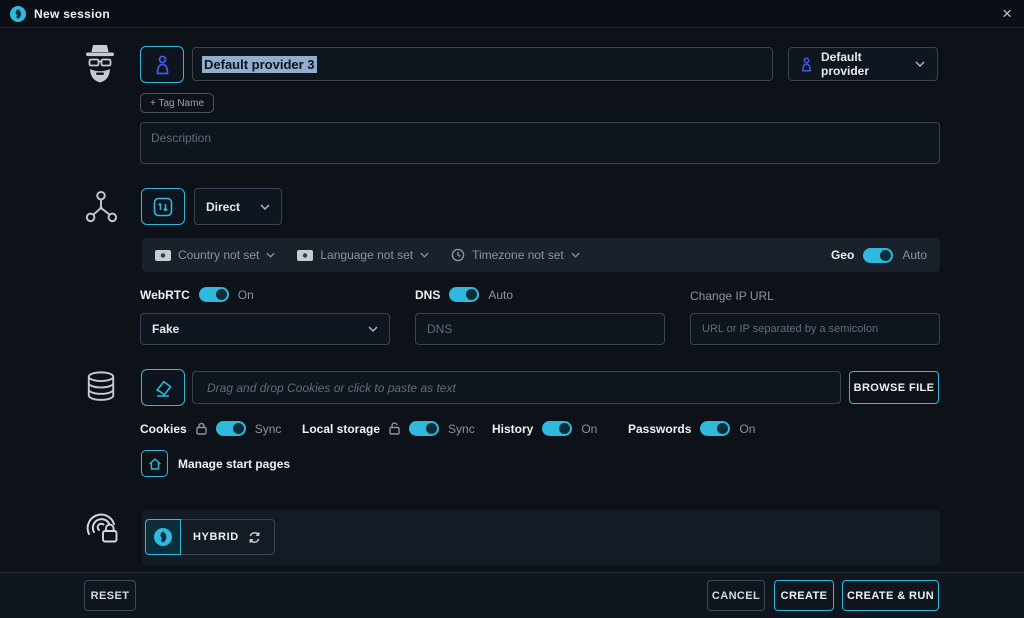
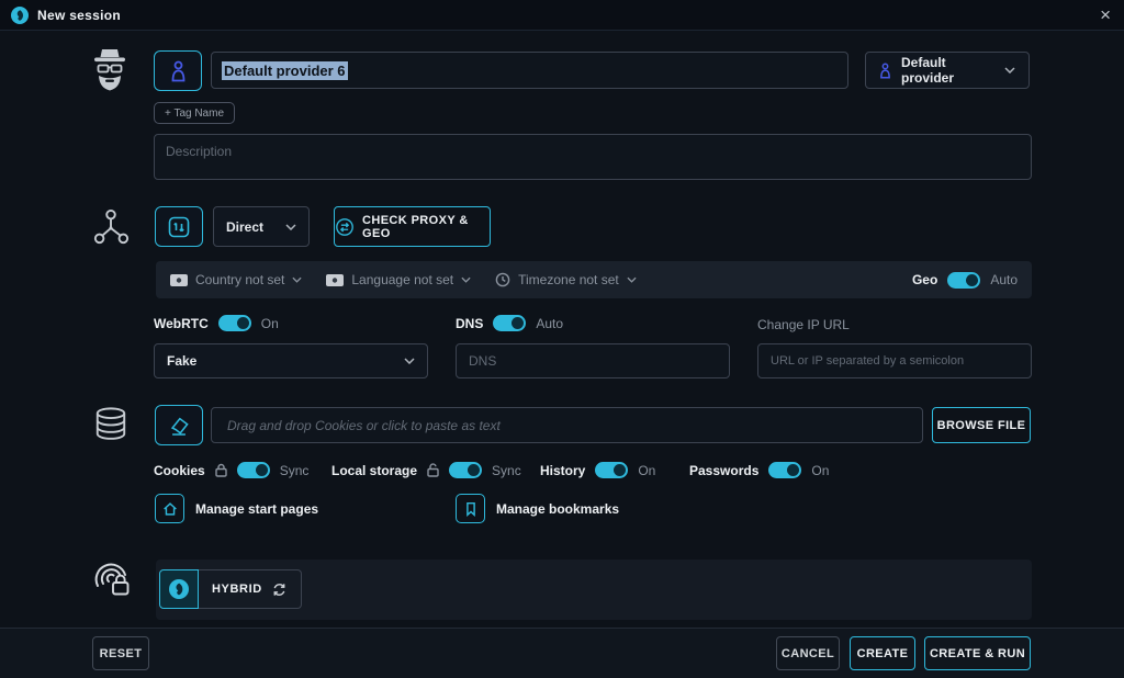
  New session
  ×
- Default provider 3
+ Default provider 6
  Default provider
  + Tag Name
  Description
  Direct
+ CHECK PROXY & GEO
  Country not set
  Language not set
  Timezone not set
  Geo
  Auto
  WebRTC
  On
  DNS
  Auto
  Change IP URL
  Fake
  DNS
  URL or IP separated by a semicolon
  Drag and drop Cookies or click to paste as text
  BROWSE FILE
  Cookies
  Sync
  Local storage
  Sync
  History
  On
  Passwords
  On
  Manage start pages
+ Manage bookmarks
  HYBRID
  RESET
  CANCEL
  CREATE
  CREATE & RUN
